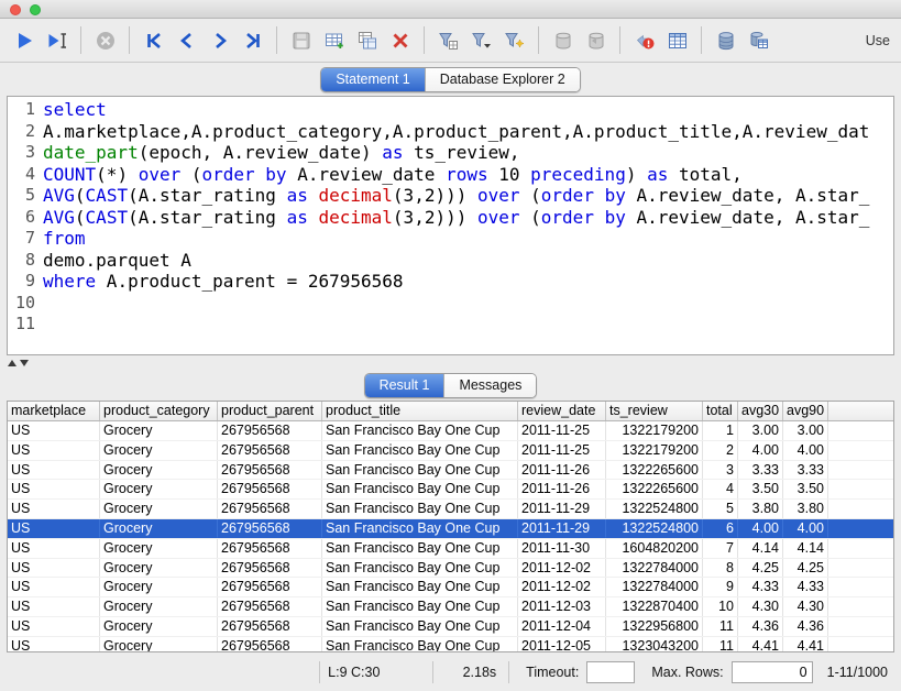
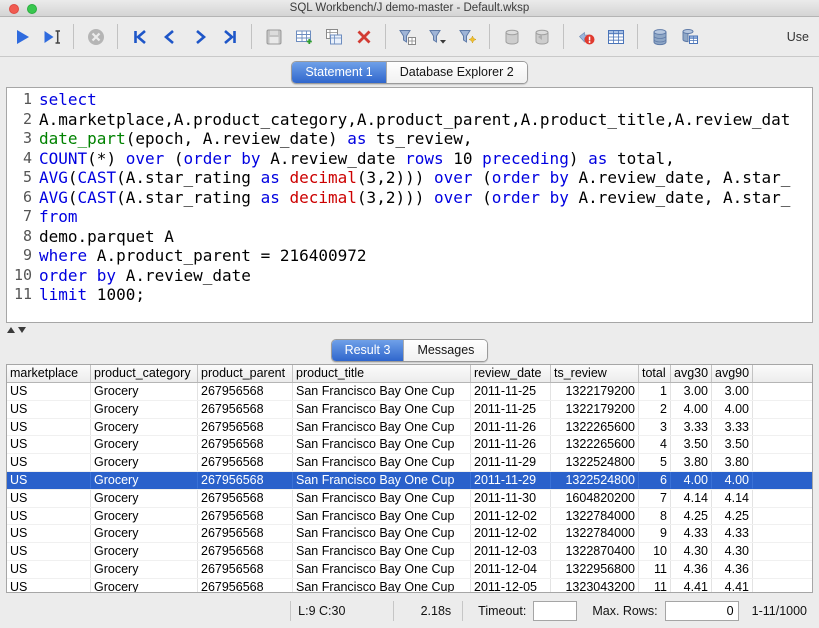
+ SQL Workbench/J demo-master - Default.wksp
  Use
  Statement 1
  Database Explorer 2
  1
  select
  2
  A.marketplace,A.product_category,A.product_parent,A.product_title,A.review_dat
  3
  date_part(epoch, A.review_date) as ts_review,
  4
  COUNT(*) over (order by A.review_date rows 10 preceding) as total,
  5
  AVG(CAST(A.star_rating as decimal(3,2))) over (order by A.review_date, A.star_
  6
  AVG(CAST(A.star_rating as decimal(3,2))) over (order by A.review_date, A.star_
  7
  from
  8
  demo.parquet A
  9
- where A.product_parent = 267956568
+ where A.product_parent = 216400972
  10
+ order by A.review_date
  11
+ limit 1000;
- Result 1
+ Result 3
  Messages
  marketplace
  product_category
  product_parent
  product_title
  review_date
  ts_review
  total
  avg30
  avg90
  US
  Grocery
  267956568
  San Francisco Bay One Cup
  2011-11-25
  1322179200
  1
  3.00
  3.00
  US
  Grocery
  267956568
  San Francisco Bay One Cup
  2011-11-25
  1322179200
  2
  4.00
  4.00
  US
  Grocery
  267956568
  San Francisco Bay One Cup
  2011-11-26
  1322265600
  3
  3.33
  3.33
  US
  Grocery
  267956568
  San Francisco Bay One Cup
  2011-11-26
  1322265600
  4
  3.50
  3.50
  US
  Grocery
  267956568
  San Francisco Bay One Cup
  2011-11-29
  1322524800
  5
  3.80
  3.80
  US
  Grocery
  267956568
  San Francisco Bay One Cup
  2011-11-29
  1322524800
  6
  4.00
  4.00
  US
  Grocery
  267956568
  San Francisco Bay One Cup
  2011-11-30
  1604820200
  7
  4.14
  4.14
  US
  Grocery
  267956568
  San Francisco Bay One Cup
  2011-12-02
  1322784000
  8
  4.25
  4.25
  US
  Grocery
  267956568
  San Francisco Bay One Cup
  2011-12-02
  1322784000
  9
  4.33
  4.33
  US
  Grocery
  267956568
  San Francisco Bay One Cup
  2011-12-03
  1322870400
  10
  4.30
  4.30
  US
  Grocery
  267956568
  San Francisco Bay One Cup
  2011-12-04
  1322956800
  11
  4.36
  4.36
  US
  Grocery
  267956568
  San Francisco Bay One Cup
  2011-12-05
  1323043200
  11
  4.41
  4.41
  L:9 C:30
  2.18s
  Timeout:
  Max. Rows:
  0
  1-11/1000
